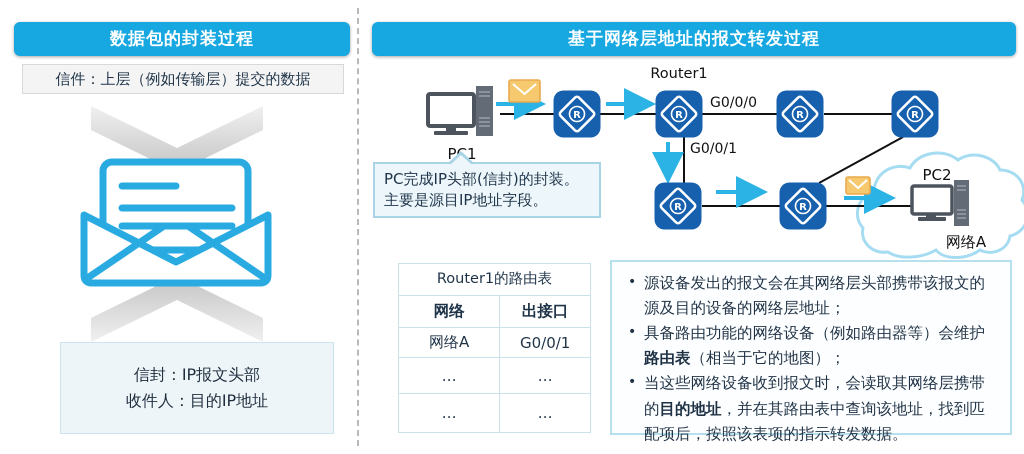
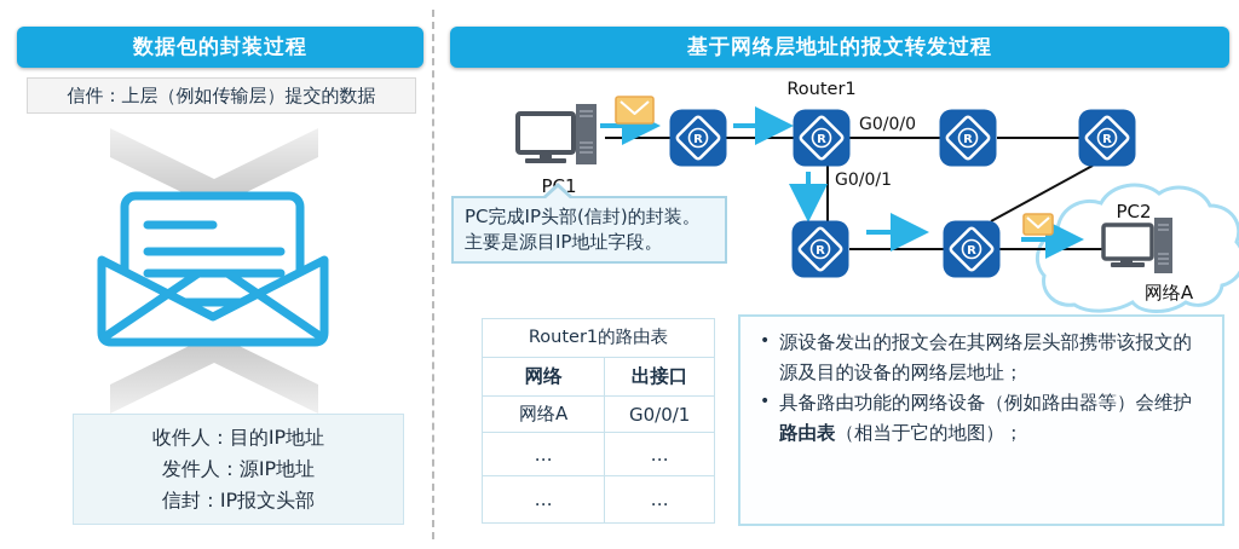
  数据包的封装过程
  信件：上层（例如传输层）提交的数据
- 信封：IP报文头部
+ 收件人：目的IP地址
+ 发件人：源IP地址
- 收件人：目的IP地址
+ 信封：IP报文头部
  基于网络层地址的报文转发过程
  R
  R
  R
  R
  R
  R
  PC1
  Router1
  G0/0/0
  G0/0/1
  PC2
  网络A
  PC完成IP头部(信封)的封装。
  主要是源目IP地址字段。
  Router1的路由表
  网络	出接口
  网络A	G0/0/1
  …	…
  …	…
  源设备发出的报文会在其网络层头部携带该报文的源及目的设备的网络层地址；
  具备路由功能的网络设备（例如路由器等）会维护路由表（相当于它的地图）；
- 当这些网络设备收到报文时，会读取其网络层携带的目的地址，并在其路由表中查询该地址，找到匹配项后，按照该表项的指示转发数据。
